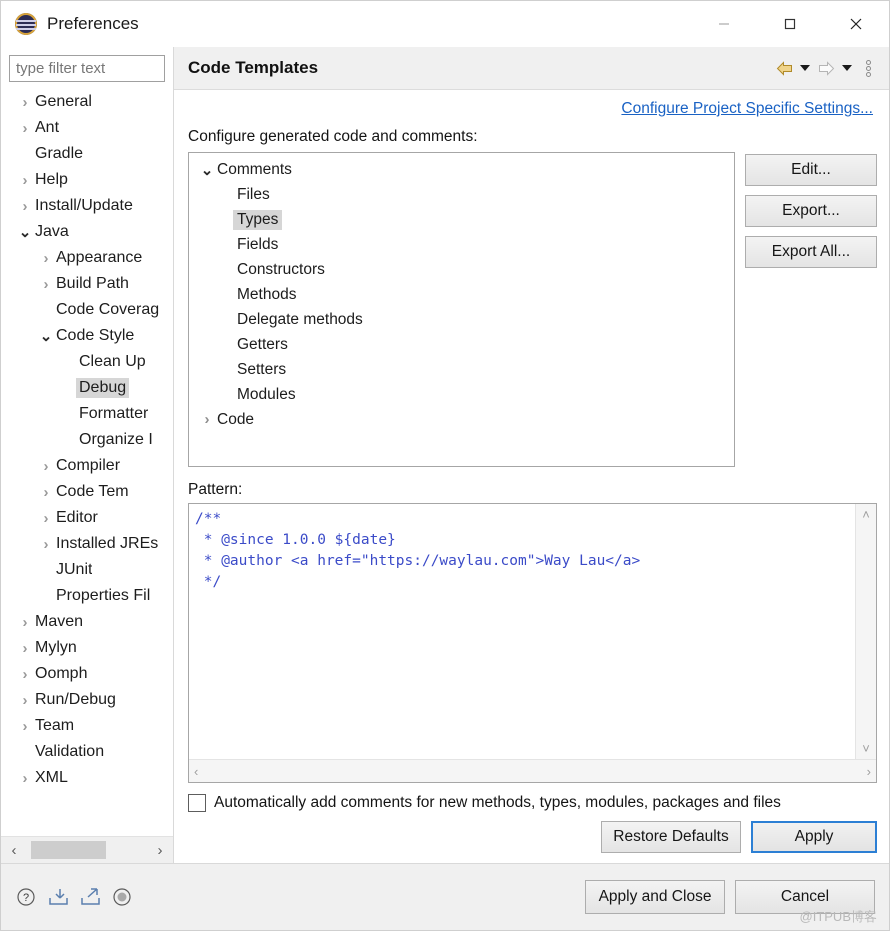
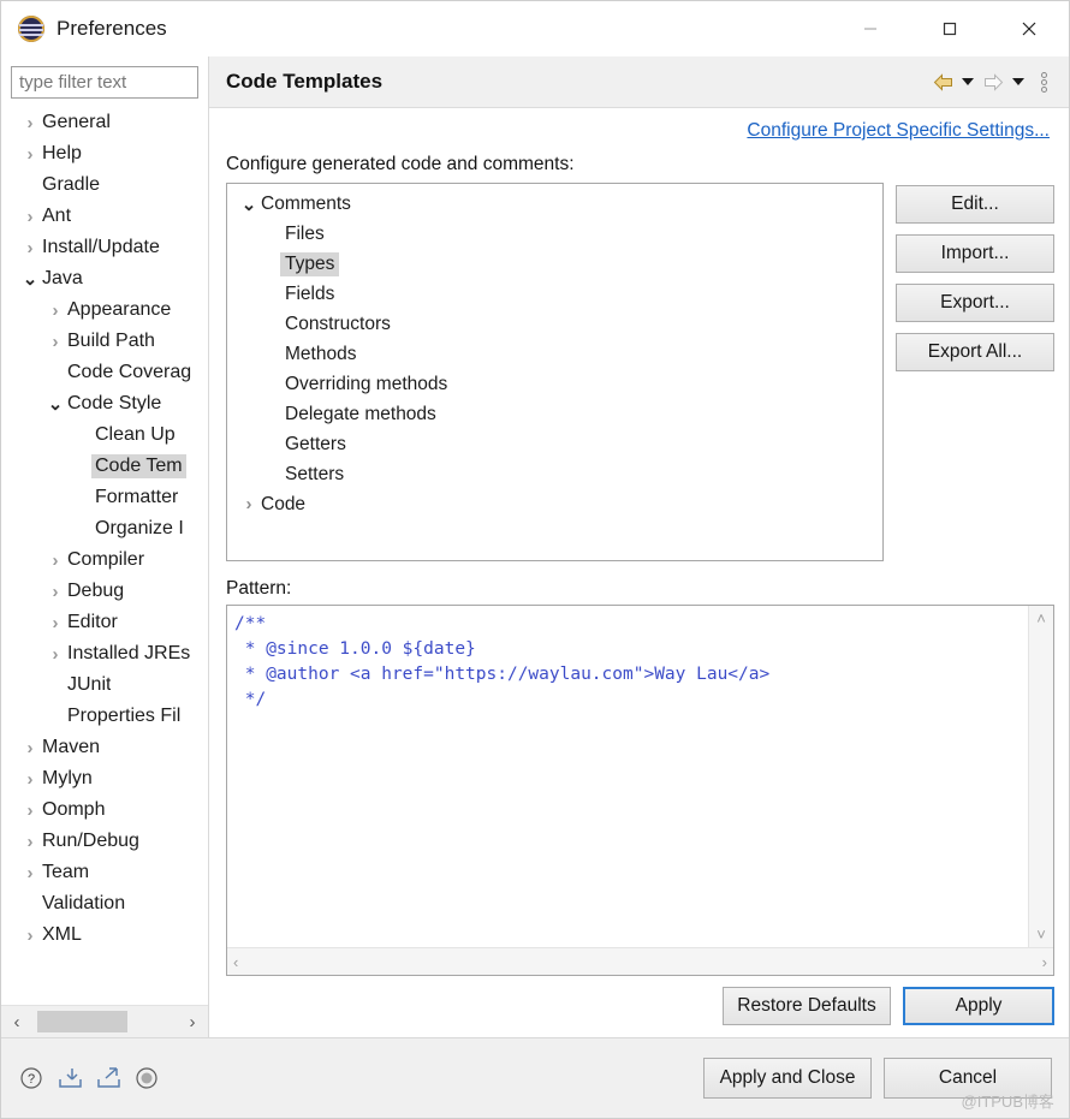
  Preferences
  type filter text
  ›
  General
  ›
- Ant
+ Help
  Gradle
  ›
- Help
+ Ant
  ›
  Install/Update
  ⌄
  Java
  ›
  Appearance
  ›
  Build Path
  Code Coverag
  ⌄
  Code Style
  Clean Up
- Debug
+ Code Tem
  Formatter
  Organize I
  ›
  Compiler
  ›
- Code Tem
+ Debug
  ›
  Editor
  ›
  Installed JREs
  JUnit
  Properties Fil
  ›
  Maven
  ›
  Mylyn
  ›
  Oomph
  ›
  Run/Debug
  ›
  Team
  Validation
  ›
  XML
  ‹
  ›
  Code Templates
  Configure Project Specific Settings...
  Configure generated code and comments:
  ⌄
  Comments
  Files
  Types
  Fields
  Constructors
  Methods
+ Overriding methods
  Delegate methods
  Getters
  Setters
- Modules
  ›
  Code
  Edit...
+ Import...
  Export...
  Export All...
  Pattern:
  /**
  * @since 1.0.0 ${date}
  * @author <a href="https://waylau.com">Way Lau</a>
  */
  ˄
  ˅
  ‹
  ›
- Automatically add comments for new methods, types, modules, packages and files
  Restore Defaults
  Apply
  ?
  Apply and Close
  Cancel
  @ITPUB博客
